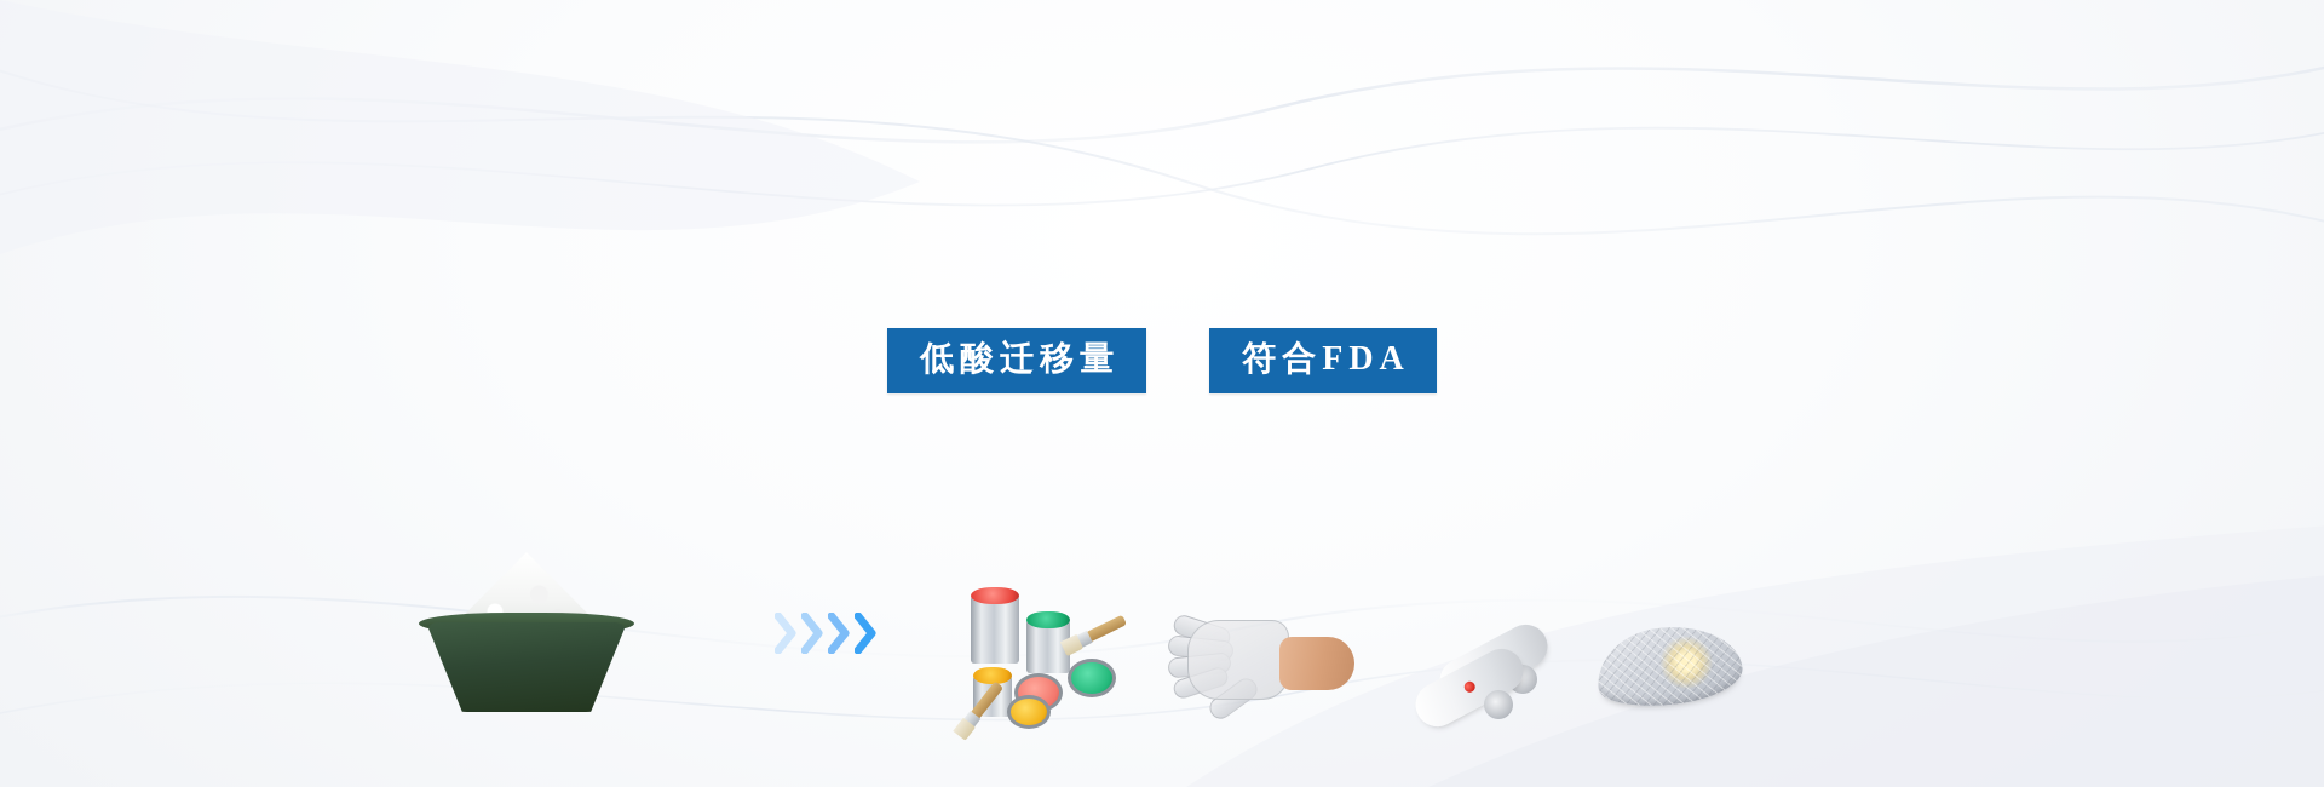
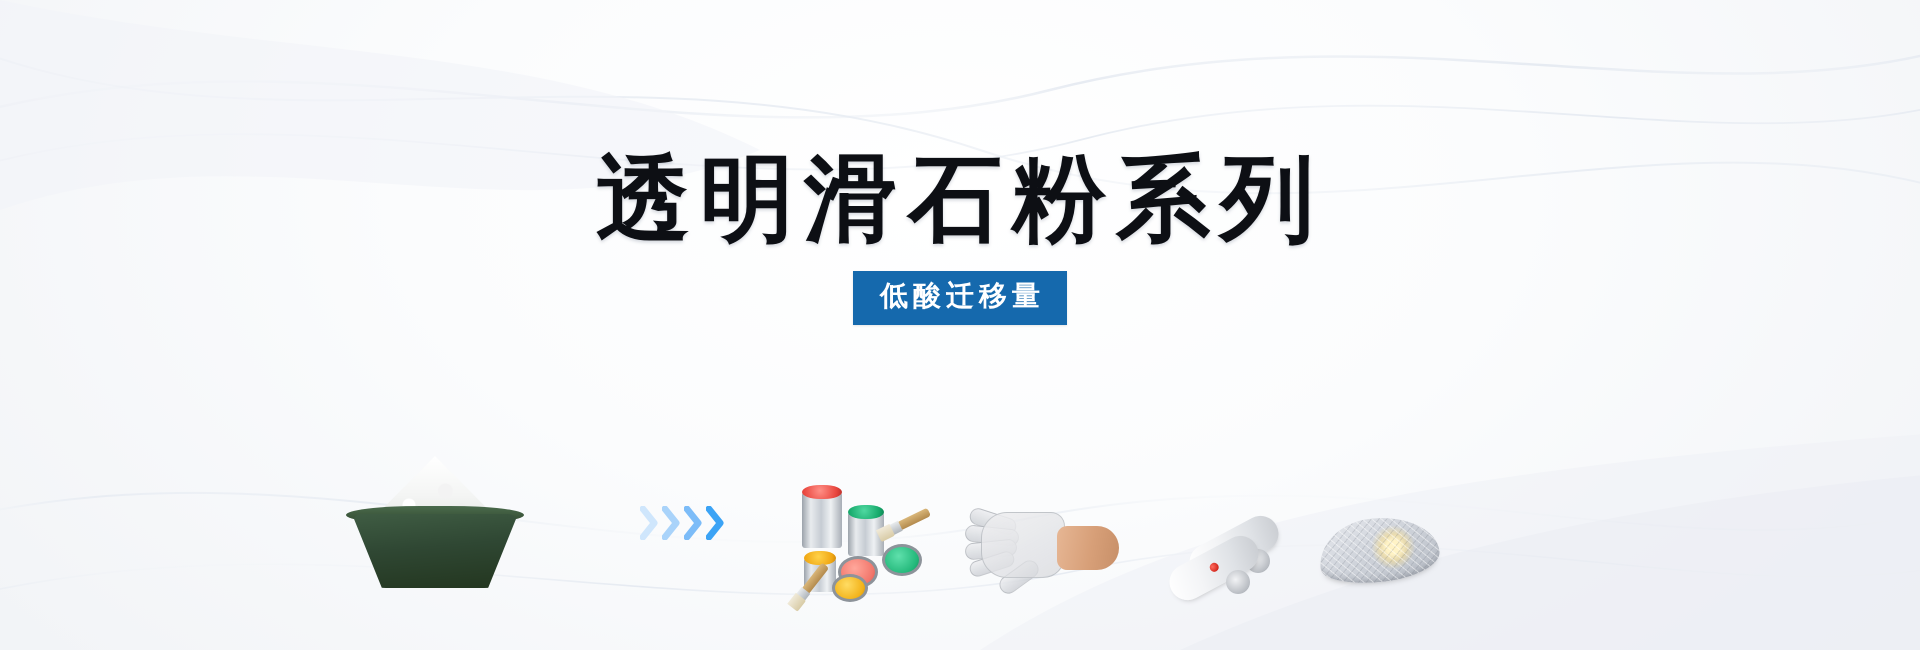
+ 透明滑石粉系列
  低酸迁移量
- 符合FDA
